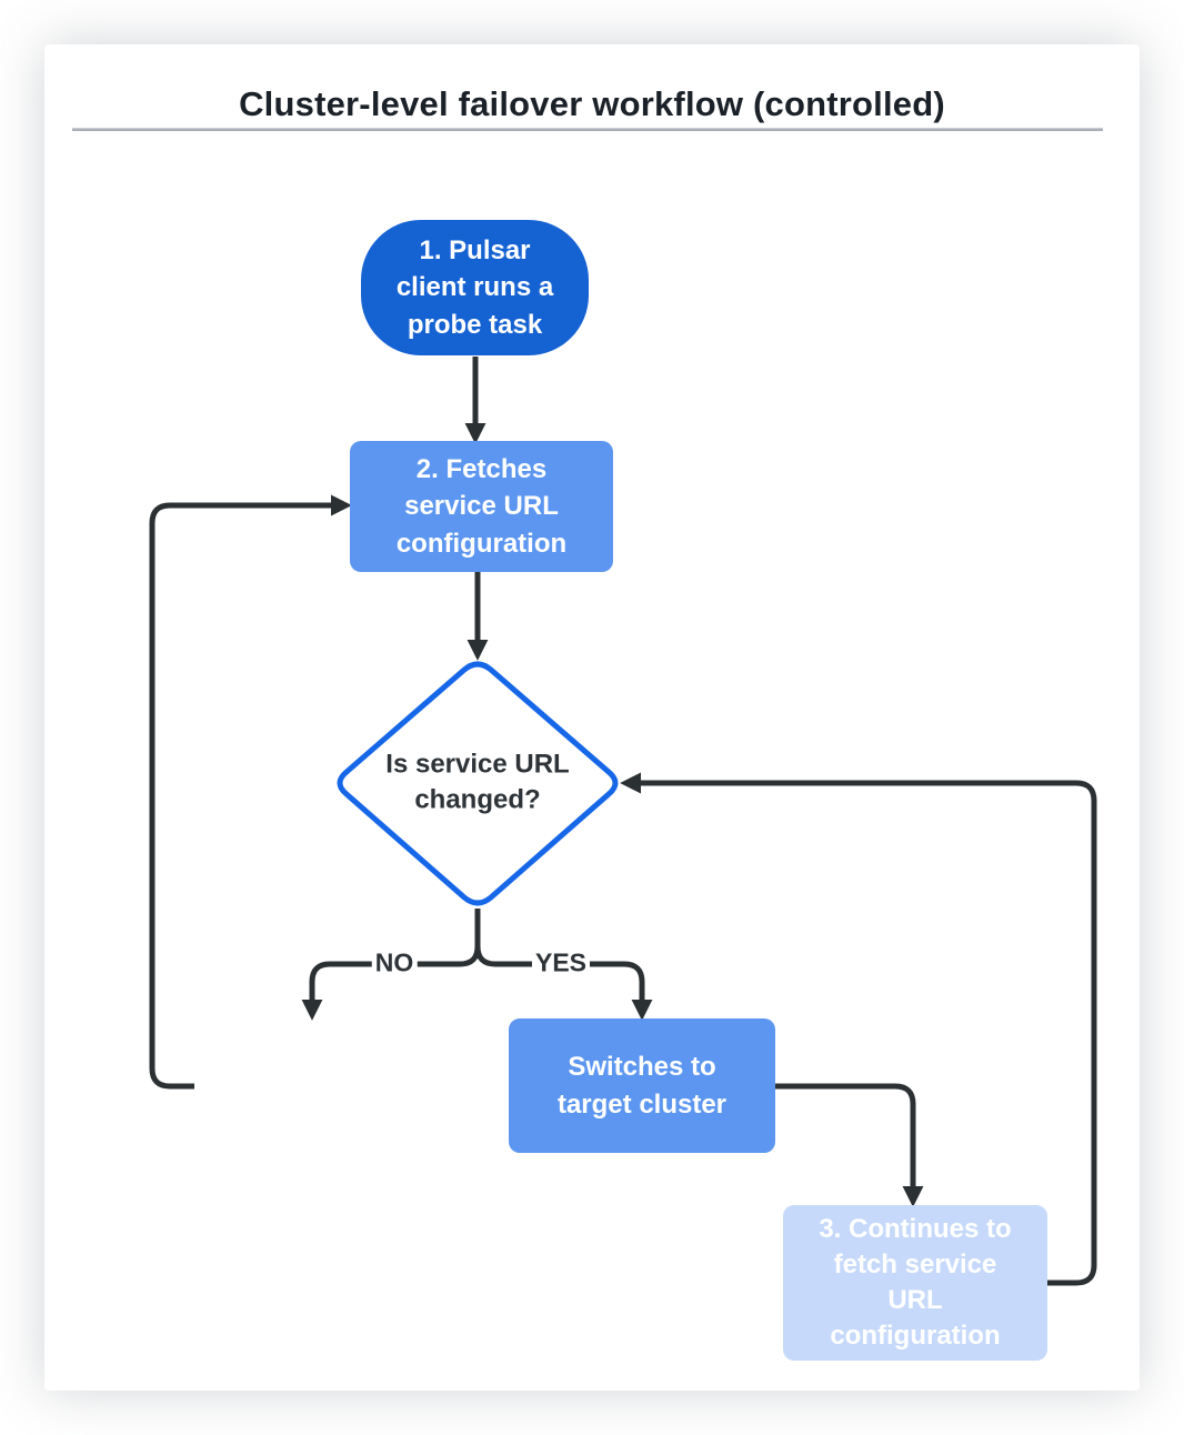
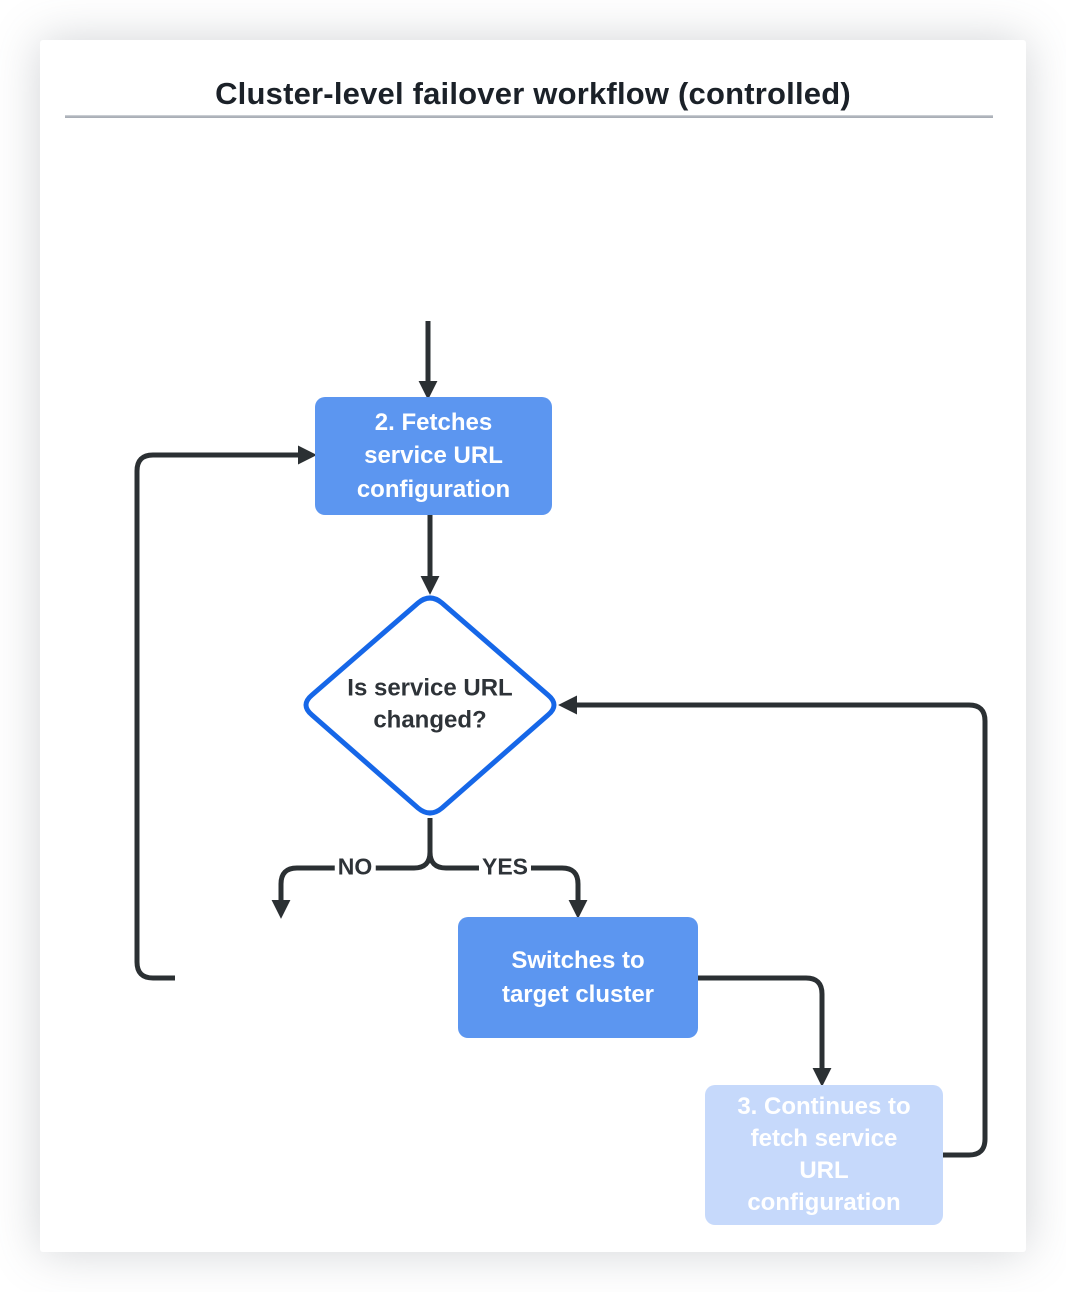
  Cluster-level failover workflow (controlled)
  NO
  YES
  Is service URL
  changed?
- 1. Pulsar
- client runs a
- probe task
  2. Fetches
  service URL
  configuration
  Switches to
  target cluster
  3. Continues to
  fetch service
  URL
  configuration
